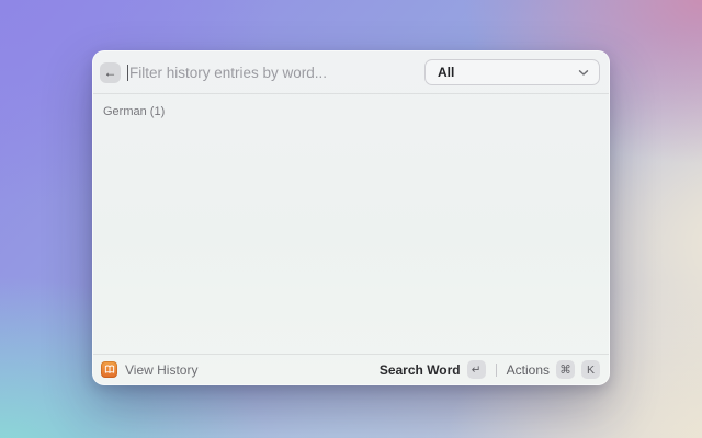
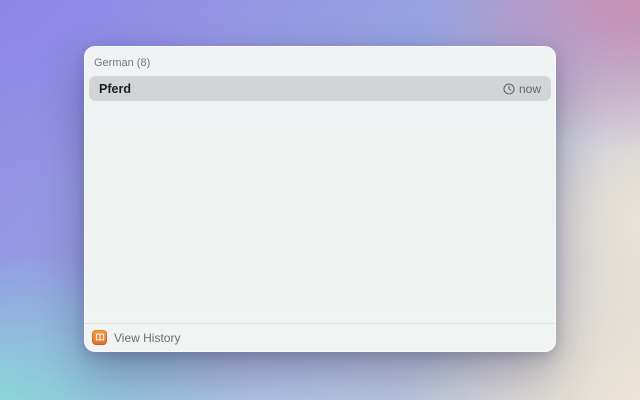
- ←
- Filter history entries by word...
- All
- German (1)
+ German (8)
+ Pferd
+ now
  View History
- Search Word
- ↵
- Actions
- ⌘
- K
